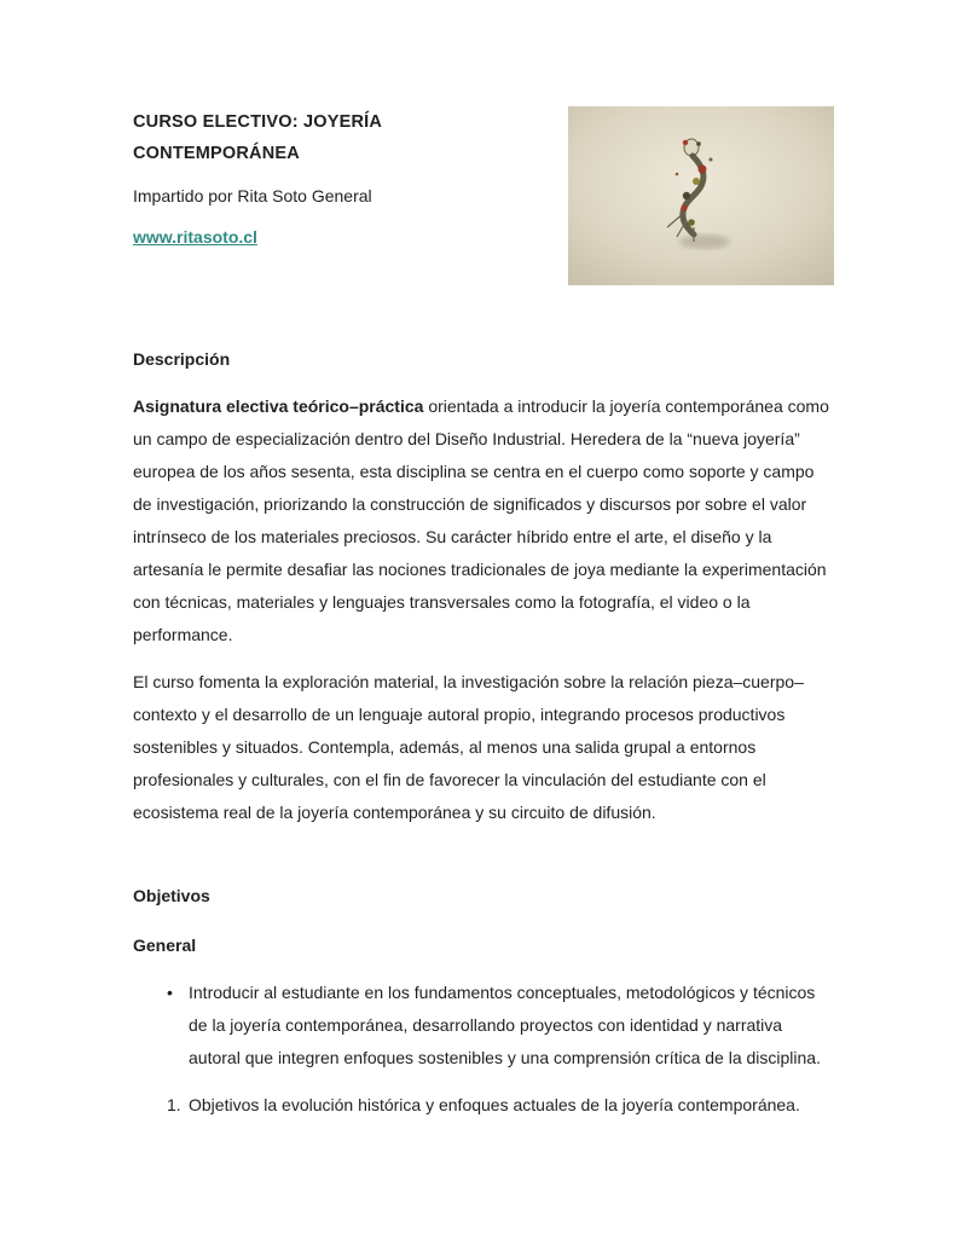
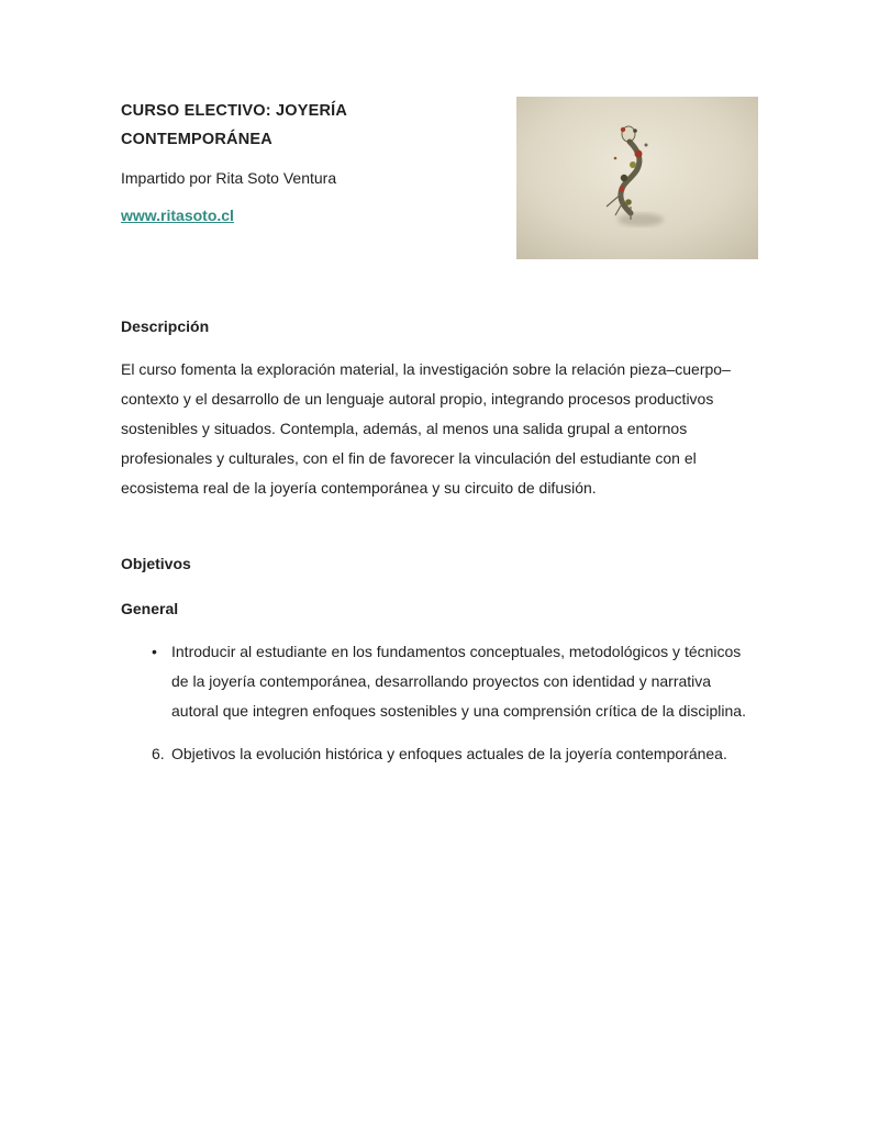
  CURSO ELECTIVO: JOYERÍA
  CONTEMPORÁNEA
- Impartido por Rita Soto General
+ Impartido por Rita Soto Ventura
  www.ritasoto.cl
  Descripción
- Asignatura electiva teórico–práctica orientada a introducir la joyería contemporánea como un campo de especialización dentro del Diseño Industrial. Heredera de la “nueva joyería” europea de los años sesenta, esta disciplina se centra en el cuerpo como soporte y campo de investigación, priorizando la construcción de significados y discursos por sobre el valor intrínseco de los materiales preciosos. Su carácter híbrido entre el arte, el diseño y la artesanía le permite desafiar las nociones tradicionales de joya mediante la experimentación con técnicas, materiales y lenguajes transversales como la fotografía, el video o la performance.
  El curso fomenta la exploración material, la investigación sobre la relación pieza–cuerpo–contexto y el desarrollo de un lenguaje autoral propio, integrando procesos productivos sostenibles y situados. Contempla, además, al menos una salida grupal a entornos profesionales y culturales, con el fin de favorecer la vinculación del estudiante con el ecosistema real de la joyería contemporánea y su circuito de difusión.
  Objetivos
  General
  •
  Introducir al estudiante en los fundamentos conceptuales, metodológicos y técnicos de la joyería contemporánea, desarrollando proyectos con identidad y narrativa autoral que integren enfoques sostenibles y una comprensión crítica de la disciplina.
- 1.
+ 6.
  Objetivos la evolución histórica y enfoques actuales de la joyería contemporánea.
